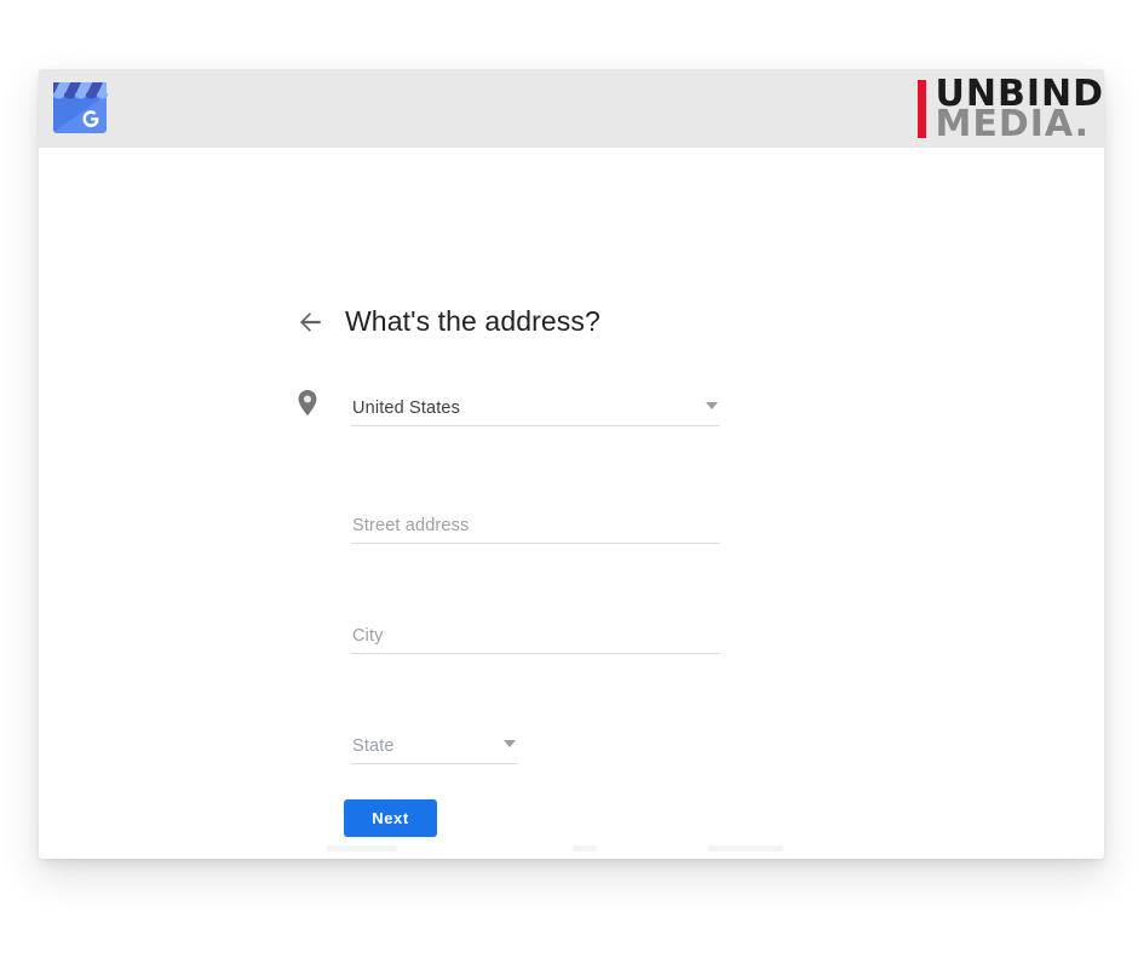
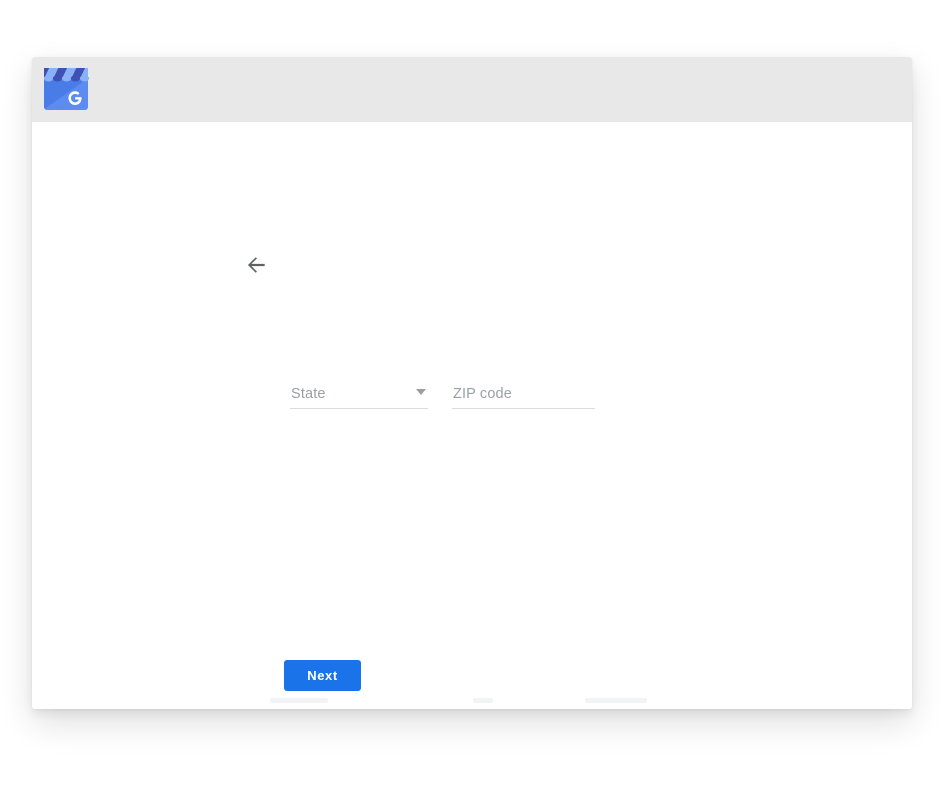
- UNBIND
- MEDIA.
- What's the address?
- United States
- Street address
- City
  State
+ ZIP code
  Next
